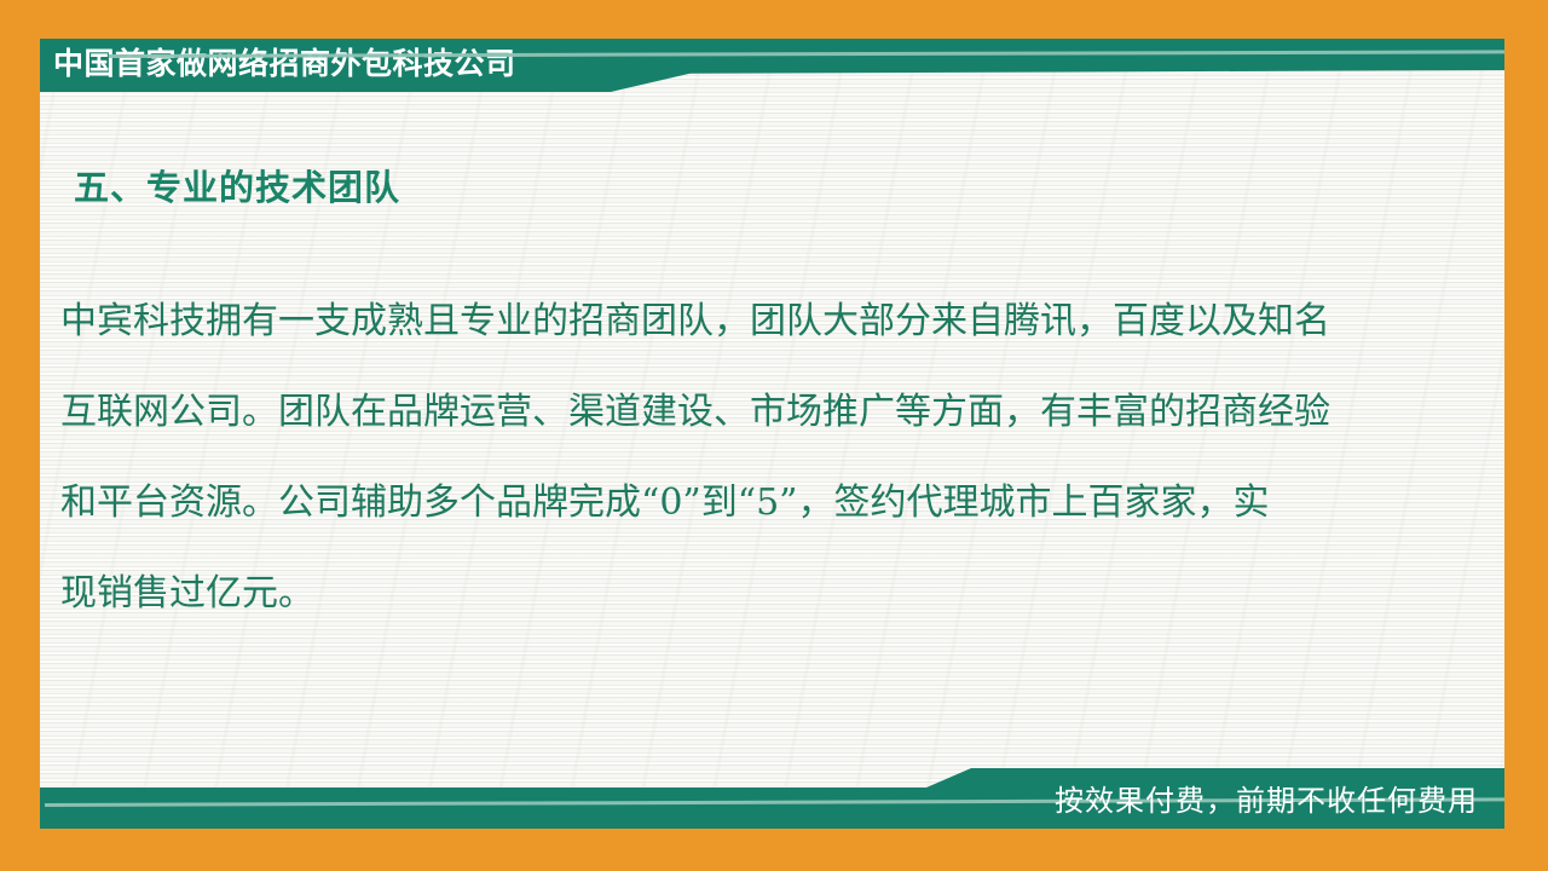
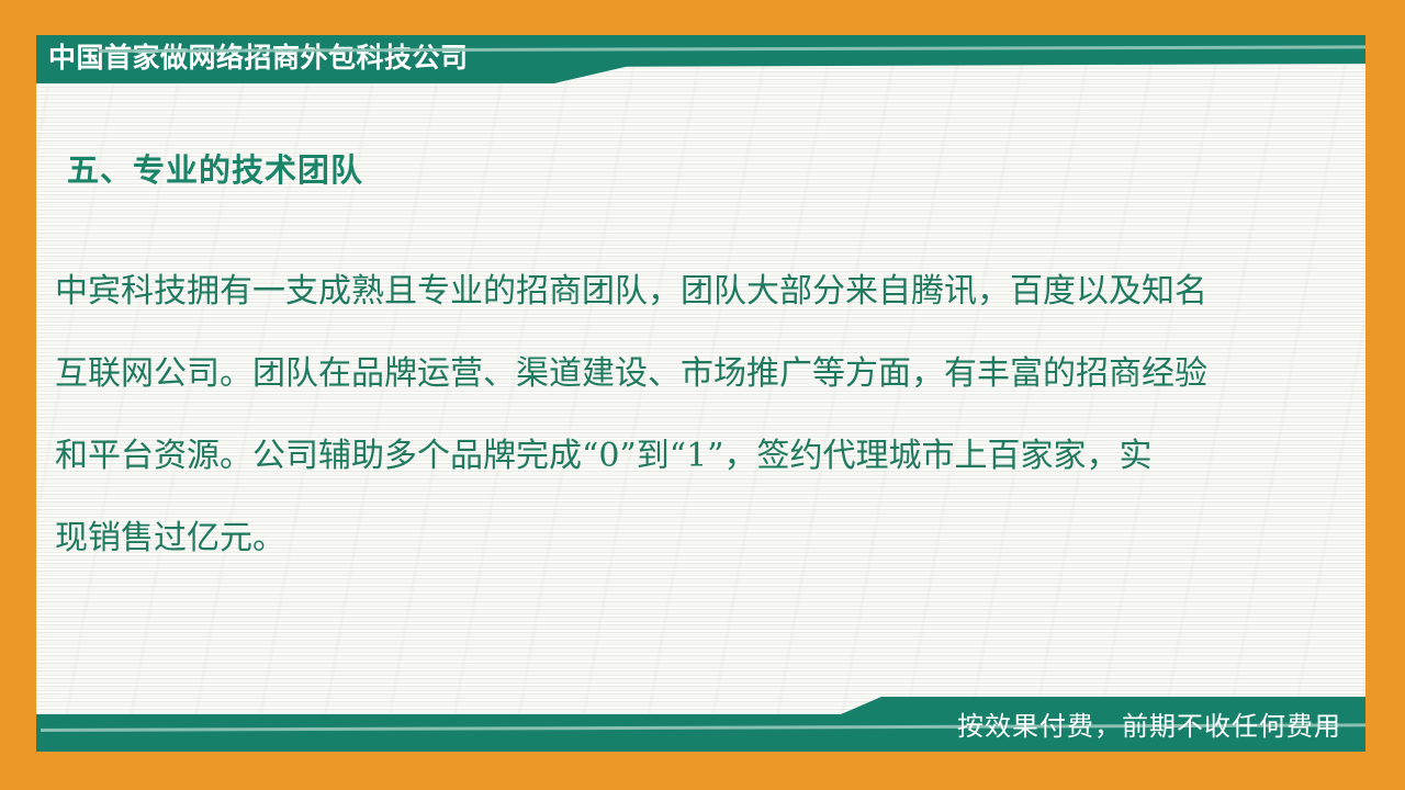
  中国首家做网络招商外包科技公司
  五、专业的技术团队
  中宾科技拥有一支成熟且专业的招商团队，团队大部分来自腾讯，百度以及知名
  互联网公司。团队在品牌运营、渠道建设、市场推广等方面，有丰富的招商经验
- 和平台资源。公司辅助多个品牌完成“0”到“5”，签约代理城市上百家家，实
+ 和平台资源。公司辅助多个品牌完成“0”到“1”，签约代理城市上百家家，实
  现销售过亿元。
  按效果付费，前期不收任何费用
